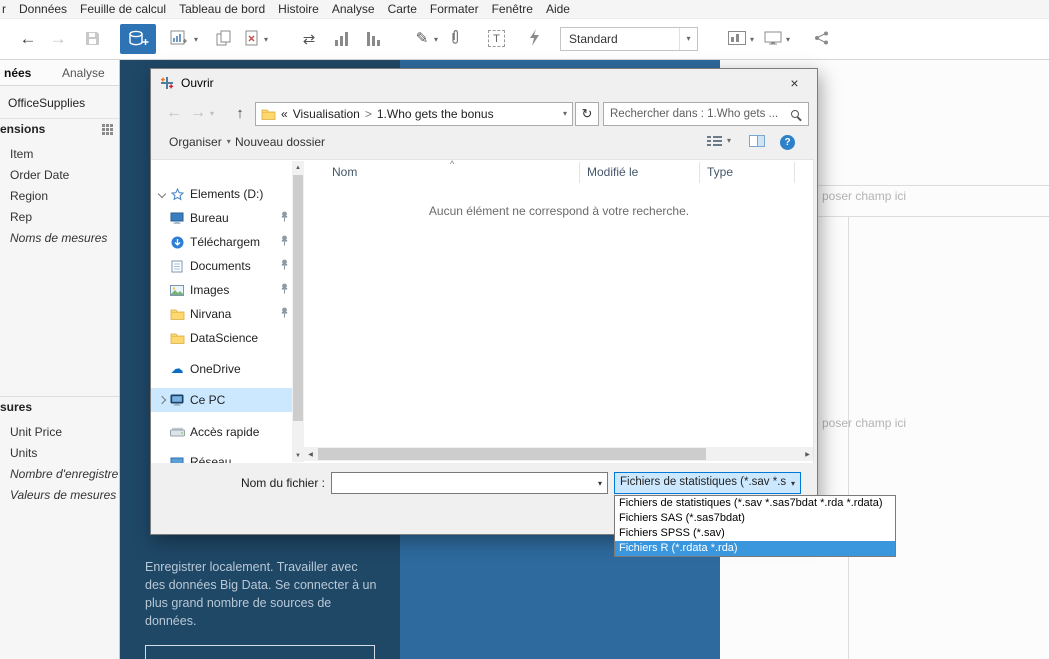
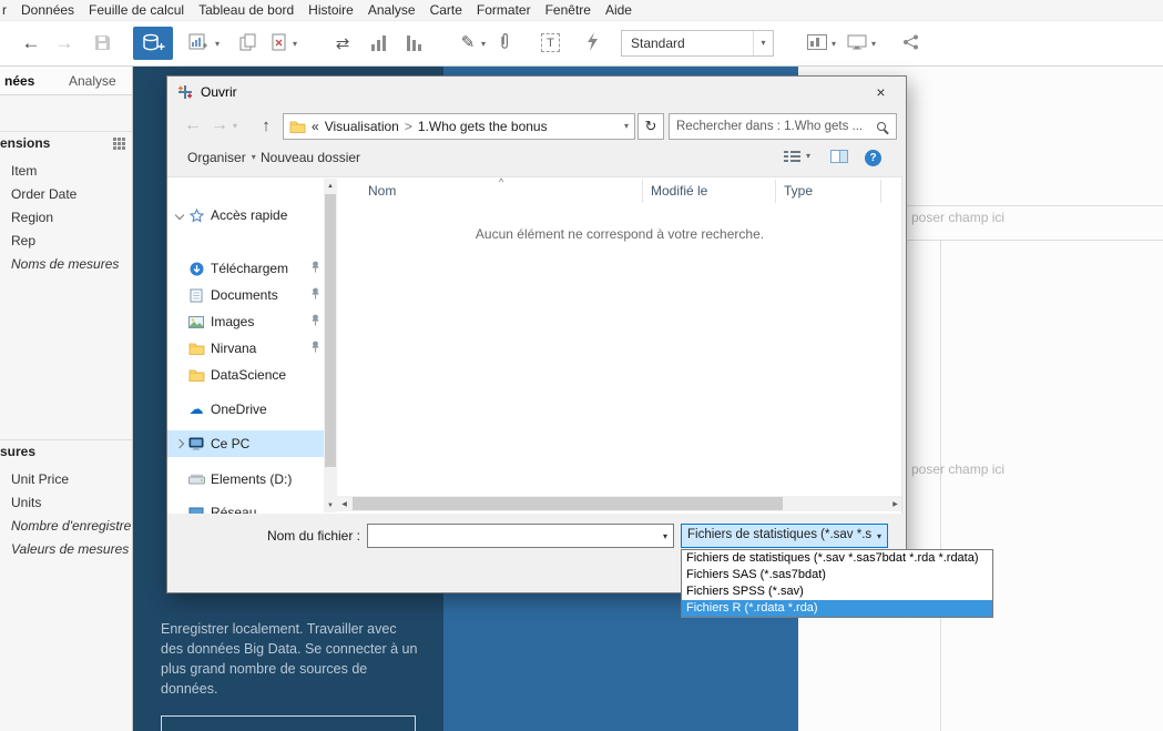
  r
  Données
  Feuille de calcul
  Tableau de bord
  Histoire
  Analyse
  Carte
  Formater
  Fenêtre
  Aide
  ←
  →
  ▾
  ▾
  ⇄
  ✎
  ▾
  T
  Standard
  ▾
  ▾
  ▾
  nées
  Analyse
- OfficeSupplies
  ensions
  Item
  Order Date
  Region
  Rep
  Noms de mesures
  sures
  Unit Price
  Units
  Nombre d'enregistre
  Valeurs de mesures
  Enregistrer localement. Travailler avec des données Big Data. Se connecter à un plus grand nombre de sources de données.
  poser champ ici
  poser champ ici
  Ouvrir
  ×
  ←
  →
  ▾
  ↑
  «
  Visualisation
  >
  1.Who gets the bonus
  ▾
  ↻
  Rechercher dans : 1.Who gets ...
  Organiser
  ▾
  Nouveau dossier
  ▾
  ?
- Elements (D:)
+ Accès rapide
- Bureau
  Téléchargem
  Documents
  Images
  Nirvana
  DataScience
  ☁
  OneDrive
  Ce PC
- Accès rapide
+ Elements (D:)
  Réseau
  ^
  Nom
  Modifié le
  Type
  Aucun élément ne correspond à votre recherche.
  Nom du fichier :
  ▾
  Fichiers de statistiques (*.sav *.s
  ▾
  Fichiers de statistiques (*.sav *.sas7bdat *.rda *.rdata)
  Fichiers SAS (*.sas7bdat)
  Fichiers SPSS (*.sav)
  Fichiers R (*.rdata *.rda)
